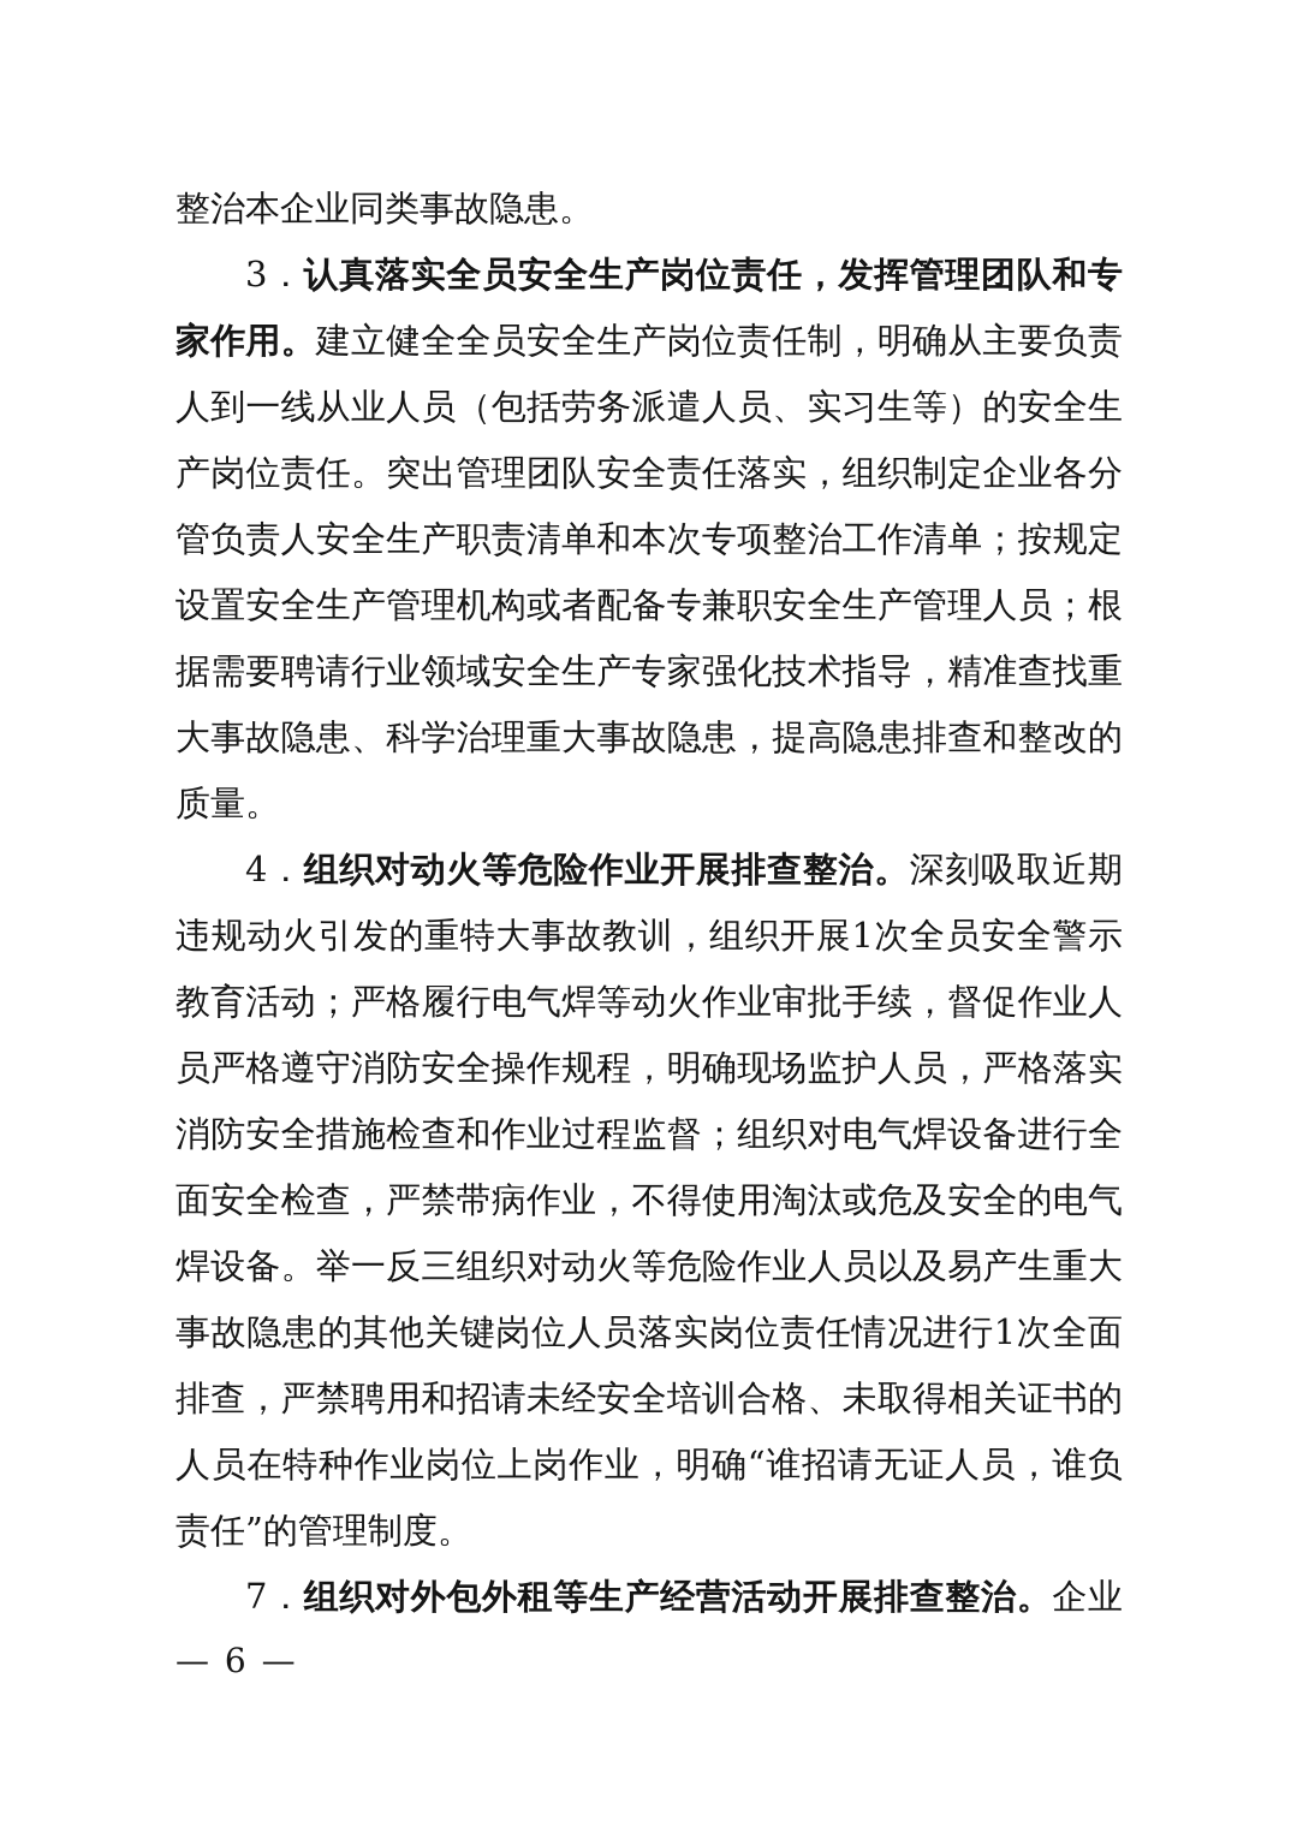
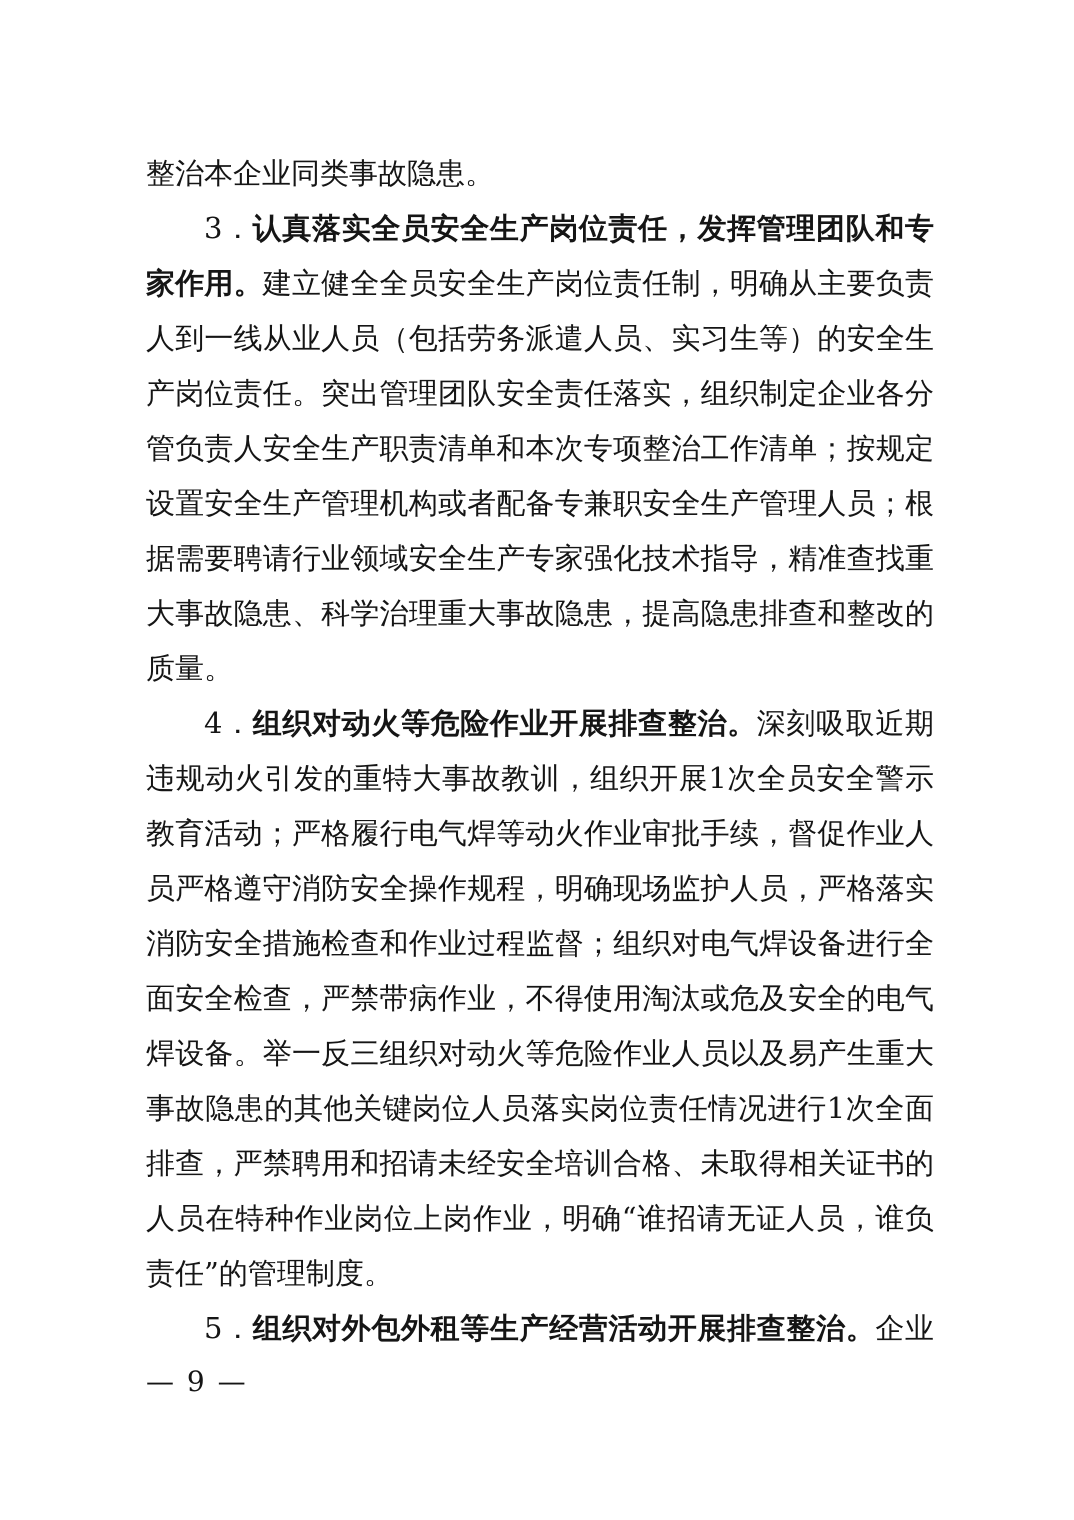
  整治本企业同类事故隐患。
  3．认真落实全员安全生产岗位责任，发挥管理团队和专
  家作用。建立健全全员安全生产岗位责任制，明确从主要负责
  人到一线从业人员（包括劳务派遣人员、实习生等）的安全生
  产岗位责任。突出管理团队安全责任落实，组织制定企业各分
  管负责人安全生产职责清单和本次专项整治工作清单；按规定
  设置安全生产管理机构或者配备专兼职安全生产管理人员；根
  据需要聘请行业领域安全生产专家强化技术指导，精准查找重
  大事故隐患、科学治理重大事故隐患，提高隐患排查和整改的
  质量。
  4．组织对动火等危险作业开展排查整治。深刻吸取近期
  违规动火引发的重特大事故教训，组织开展1次全员安全警示
  教育活动；严格履行电气焊等动火作业审批手续，督促作业人
  员严格遵守消防安全操作规程，明确现场监护人员，严格落实
  消防安全措施检查和作业过程监督；组织对电气焊设备进行全
  面安全检查，严禁带病作业，不得使用淘汰或危及安全的电气
  焊设备。举一反三组织对动火等危险作业人员以及易产生重大
  事故隐患的其他关键岗位人员落实岗位责任情况进行1次全面
  排查，严禁聘用和招请未经安全培训合格、未取得相关证书的
  人员在特种作业岗位上岗作业，明确“谁招请无证人员，谁负
  责任”的管理制度。
- 7．组织对外包外租等生产经营活动开展排查整治。企业
+ 5．组织对外包外租等生产经营活动开展排查整治。企业
- — 6 —
+ — 9 —
